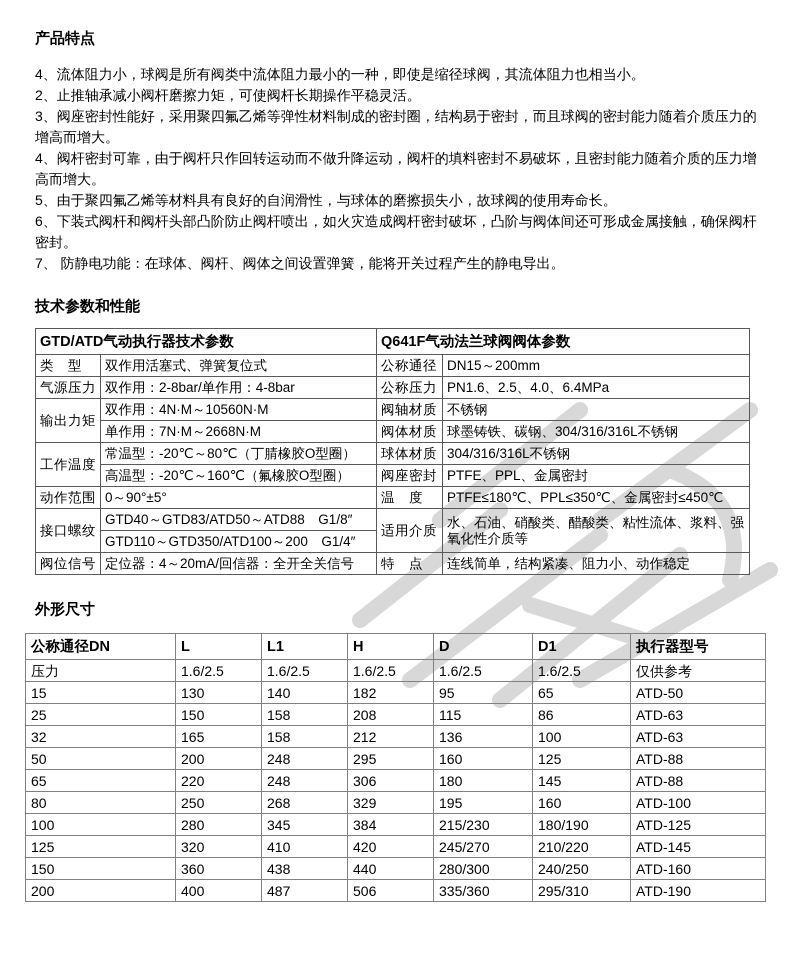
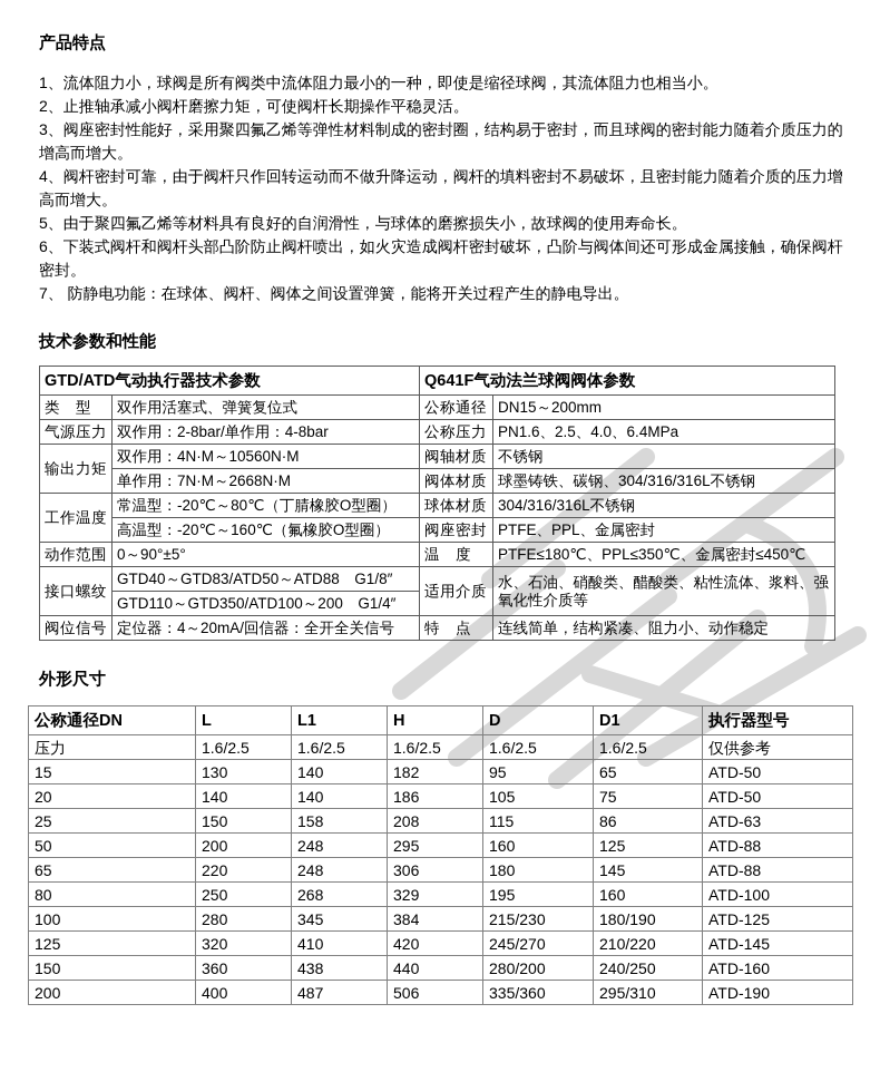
  产品特点
- 4、流体阻力小，球阀是所有阀类中流体阻力最小的一种，即使是缩径球阀，其流体阻力也相当小。
+ 1、流体阻力小，球阀是所有阀类中流体阻力最小的一种，即使是缩径球阀，其流体阻力也相当小。
  2、止推轴承减小阀杆磨擦力矩，可使阀杆长期操作平稳灵活。
  3、阀座密封性能好，采用聚四氟乙烯等弹性材料制成的密封圈，结构易于密封，而且球阀的密封能力随着介质压力的增高而增大。
  4、阀杆密封可靠，由于阀杆只作回转运动而不做升降运动，阀杆的填料密封不易破坏，且密封能力随着介质的压力增高而增大。
  5、由于聚四氟乙烯等材料具有良好的自润滑性，与球体的磨擦损失小，故球阀的使用寿命长。
  6、下装式阀杆和阀杆头部凸阶防止阀杆喷出，如火灾造成阀杆密封破坏，凸阶与阀体间还可形成金属接触，确保阀杆密封。
  7、 防静电功能：在球体、阀杆、阀体之间设置弹簧，能将开关过程产生的静电导出。
  技术参数和性能
  GTD/ATD气动执行器技术参数	Q641F气动法兰球阀阀体参数
  类 型	双作用活塞式、弹簧复位式	公称通径	DN15～200mm
  气源压力	双作用：2-8bar/单作用：4-8bar	公称压力	PN1.6、2.5、4.0、6.4MPa
  输出力矩	双作用：4N·M～10560N·M	阀轴材质	不锈钢
  单作用：7N·M～2668N·M	阀体材质	球墨铸铁、碳钢、304/316/316L不锈钢
  工作温度	常温型：-20℃～80℃（丁腈橡胶O型圈）	球体材质	304/316/316L不锈钢
  高温型：-20℃～160℃（氟橡胶O型圈）	阀座密封	PTFE、PPL、金属密封
  动作范围	0～90°±5°	温 度	PTFE≤180℃、PPL≤350℃、金属密封≤450℃
  接口螺纹	GTD40～GTD83/ATD50～ATD88 G1/8″	适用介质	水、石油、硝酸类、醋酸类、粘性流体、浆料、强氧化性介质等
  GTD110～GTD350/ATD100～200 G1/4″
  阀位信号	定位器：4～20mA/回信器：全开全关信号	特 点	连线简单，结构紧凑、阻力小、动作稳定
  外形尺寸
  公称通径DN	L	L1	H	D	D1	执行器型号
  压力	1.6/2.5	1.6/2.5	1.6/2.5	1.6/2.5	1.6/2.5	仅供参考
  15	130	140	182	95	65	ATD-50
+ 20	140	140	186	105	75	ATD-50
  25	150	158	208	115	86	ATD-63
- 32	165	158	212	136	100	ATD-63
  50	200	248	295	160	125	ATD-88
  65	220	248	306	180	145	ATD-88
  80	250	268	329	195	160	ATD-100
  100	280	345	384	215/230	180/190	ATD-125
  125	320	410	420	245/270	210/220	ATD-145
- 150	360	438	440	280/300	240/250	ATD-160
+ 150	360	438	440	280/200	240/250	ATD-160
  200	400	487	506	335/360	295/310	ATD-190
